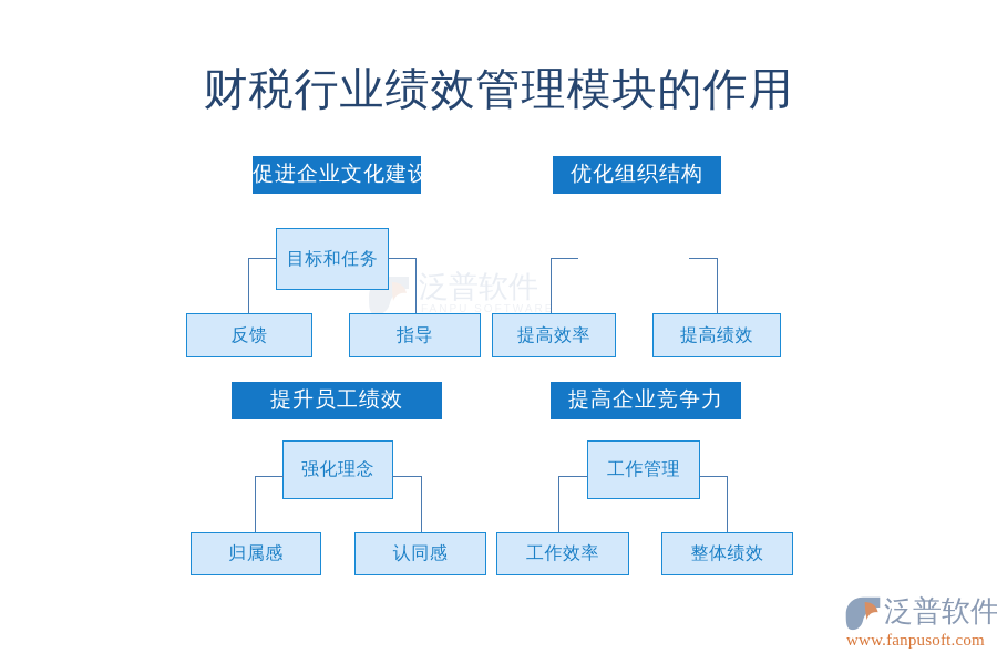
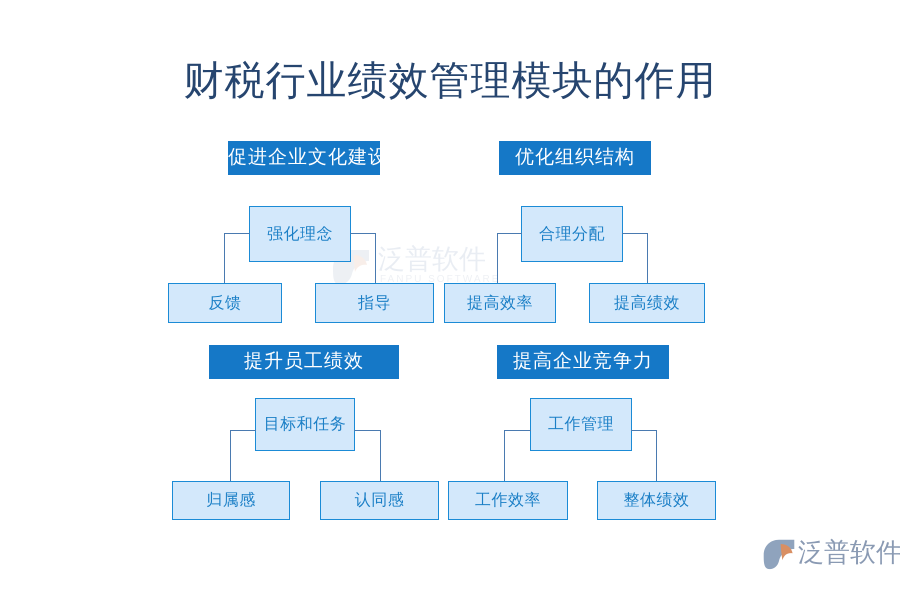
  财税行业绩效管理模块的作用
  FANPU SOFTWAR
  促进企业文化建设
- 目标和任务
+ 强化理念
  反馈
  指导
  优化组织结构
+ 合理分配
  提高效率
  提高绩效
  提升员工绩效
- 强化理念
+ 目标和任务
  归属感
  认同感
  提高企业竞争力
  工作管理
  工作效率
  整体绩效
  泛普软件
- www.fanpusoft.com
